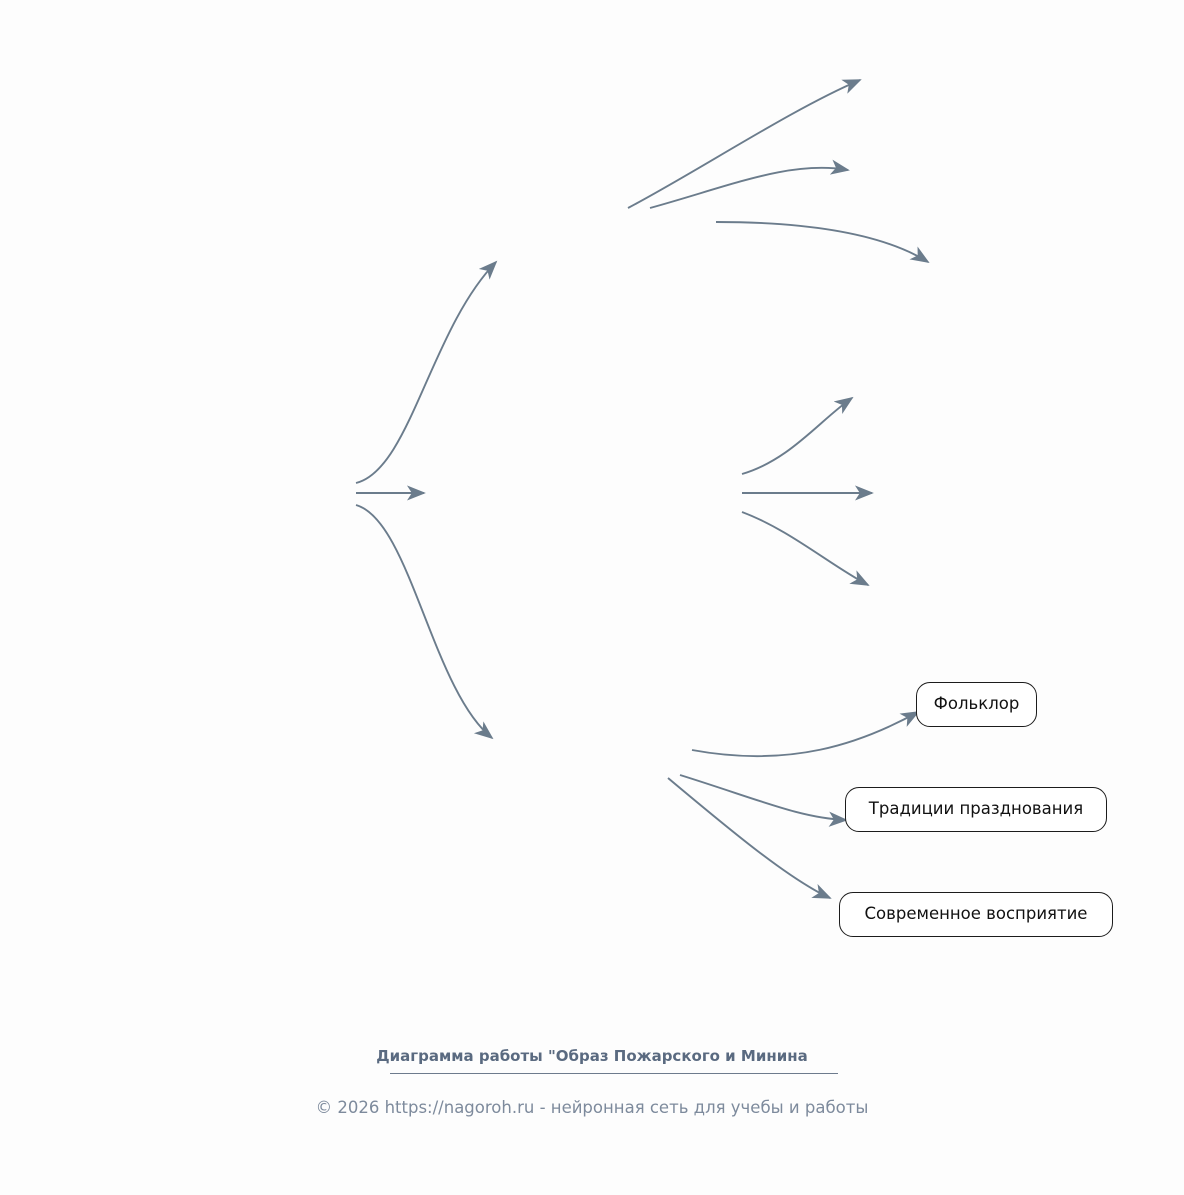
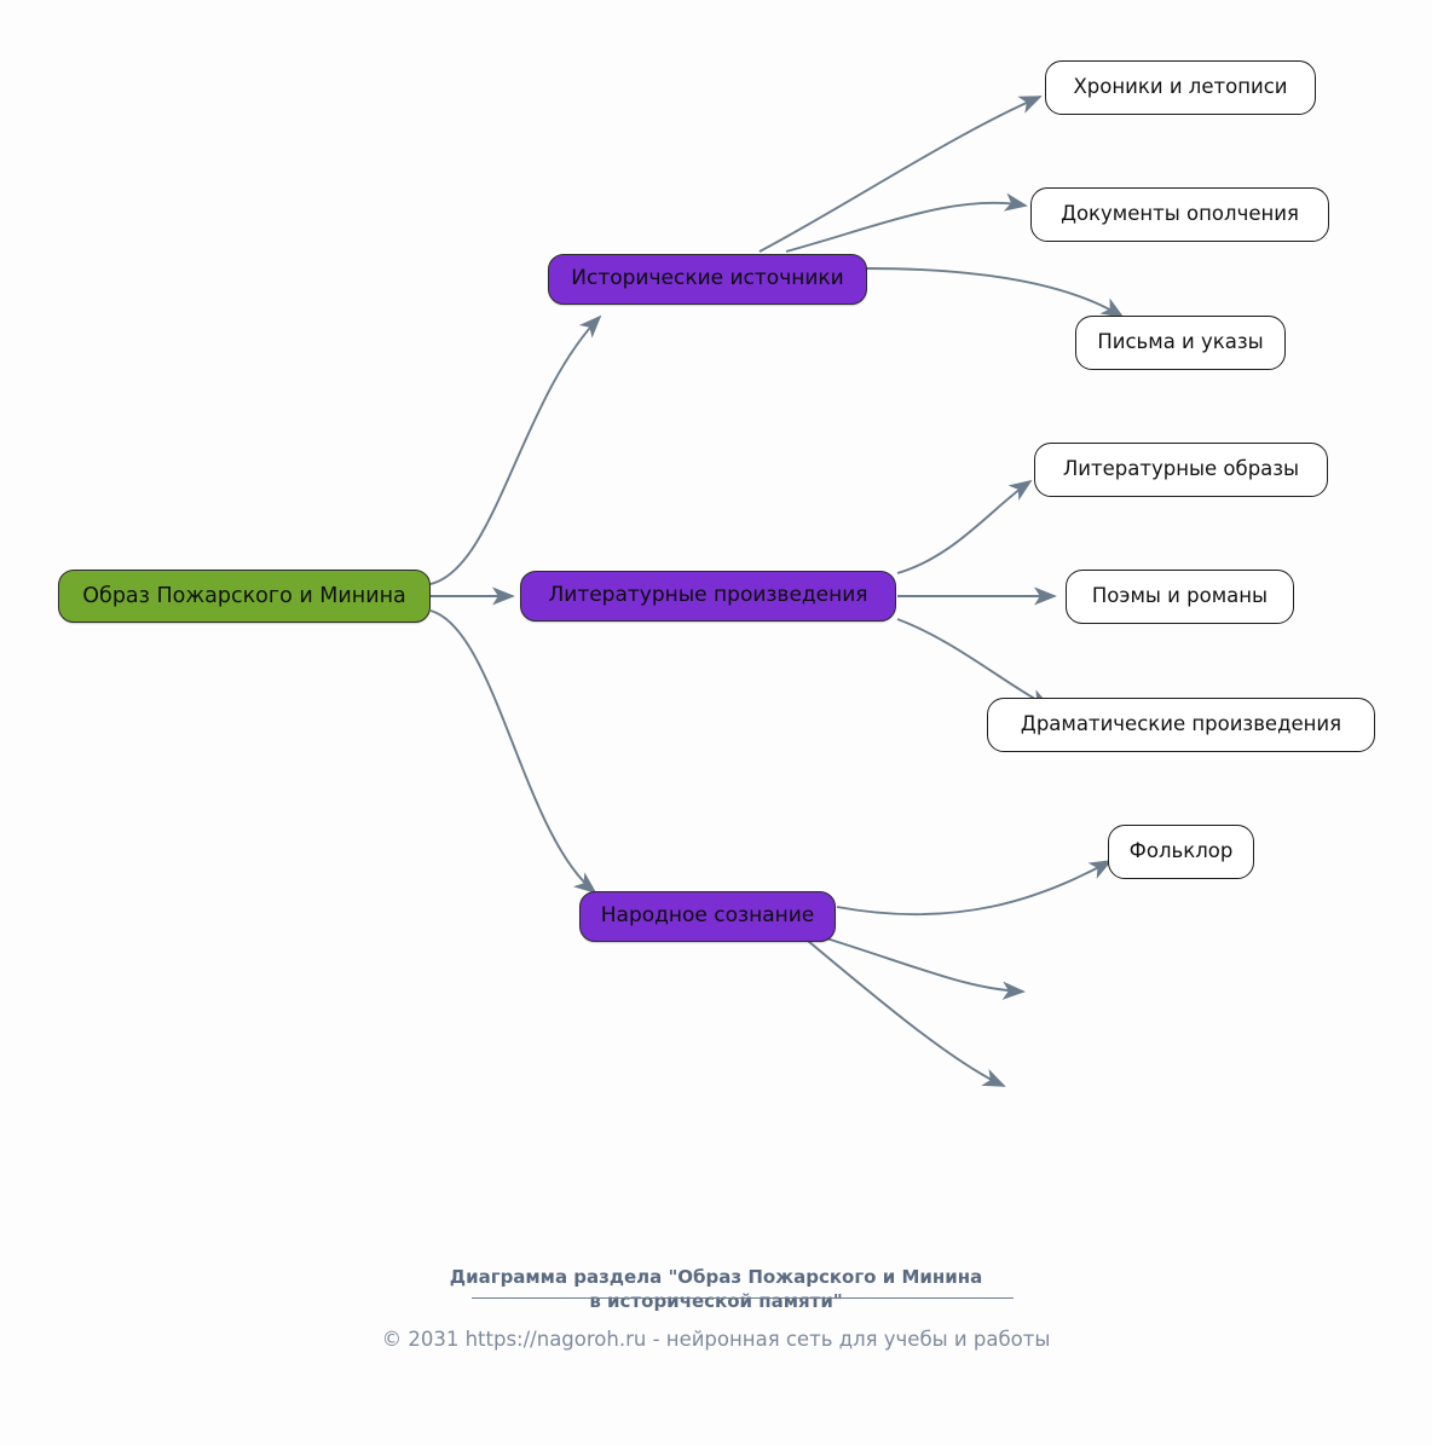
+ Образ Пожарского и Минина
+ Исторические источники
+ Хроники и летописи
+ Документы ополчения
+ Письма и указы
+ Литературные произведения
+ Литературные образы
+ Поэмы и романы
+ Драматические произведения
+ Народное сознание
  Фольклор
- Традиции празднования
- Современное восприятие
- Диаграмма работы "Образ Пожарского и Минина
+ Диаграмма раздела "Образ Пожарского и Минина
+ в исторической памяти"
- © 2026 https://nagoroh.ru - нейронная сеть для учебы и работы
+ © 2031 https://nagoroh.ru - нейронная сеть для учебы и работы
